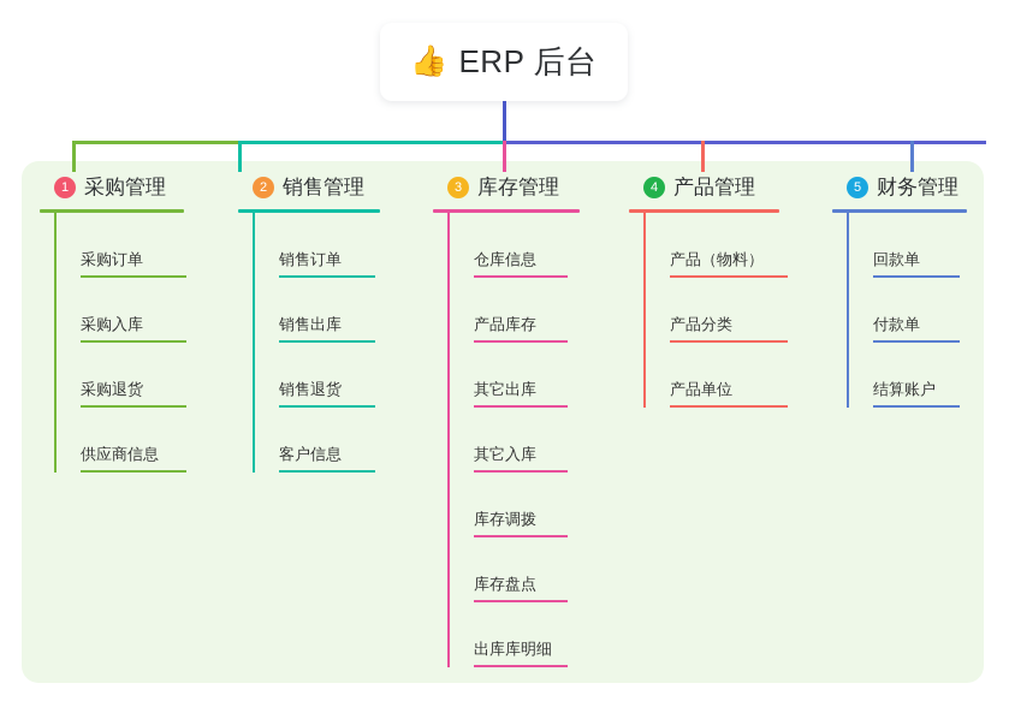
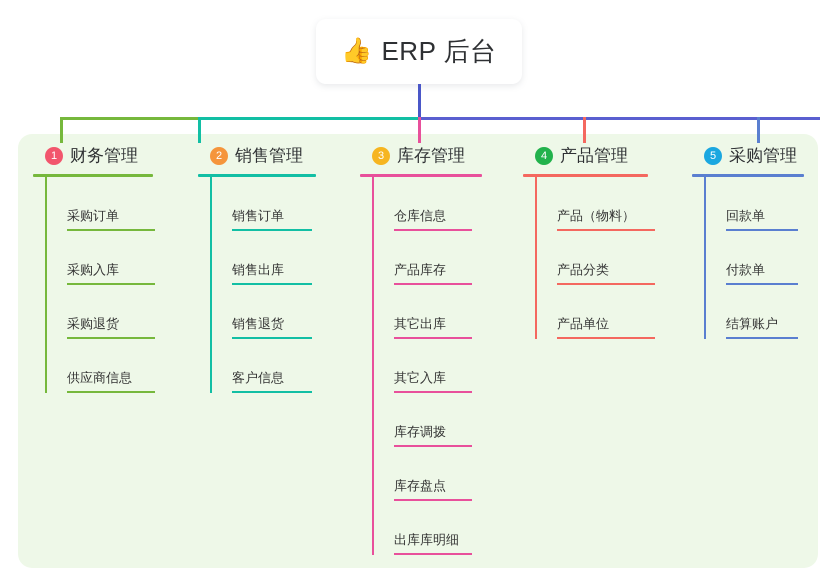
  👍
  ERP 后台
  1
- 采购管理
+ 财务管理
  采购订单
  采购入库
  采购退货
  供应商信息
  2
  销售管理
  销售订单
  销售出库
  销售退货
  客户信息
  3
  库存管理
  仓库信息
  产品库存
  其它出库
  其它入库
  库存调拨
  库存盘点
  出库库明细
  4
  产品管理
  产品（物料）
  产品分类
  产品单位
  5
- 财务管理
+ 采购管理
  回款单
  付款单
  结算账户
